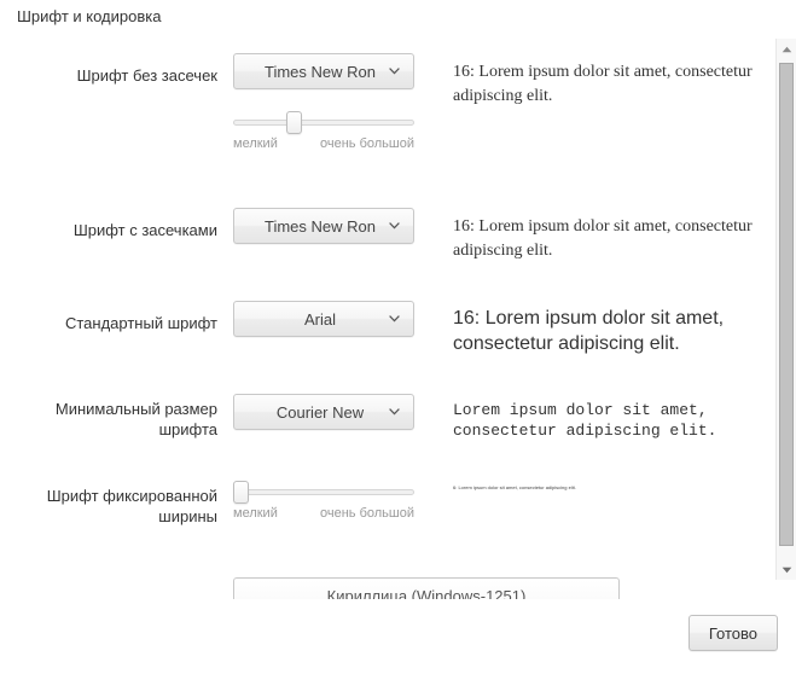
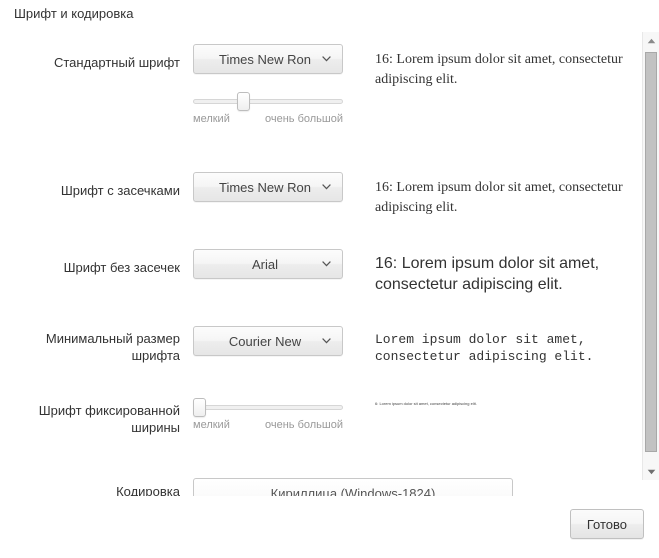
  Шрифт и кодировка
- Шрифт без засечек
+ Стандартный шрифт
  Times New Ron
  мелкий
  очень большой
  16: Lorem ipsum dolor sit amet, consectetur adipiscing elit.
  Шрифт с засечками
  Times New Ron
  16: Lorem ipsum dolor sit amet, consectetur adipiscing elit.
- Стандартный шрифт
+ Шрифт без засечек
  Arial
  16: Lorem ipsum dolor sit amet, consectetur adipiscing elit.
  Минимальный размер шрифта
  Courier New
  Lorem ipsum dolor sit amet, consectetur adipiscing elit.
  Шрифт фиксированной ширины
  мелкий
  очень большой
+ Кодировка
- Кириллица (Windows-1251)
+ Кириллица (Windows-1824)
  Готово
